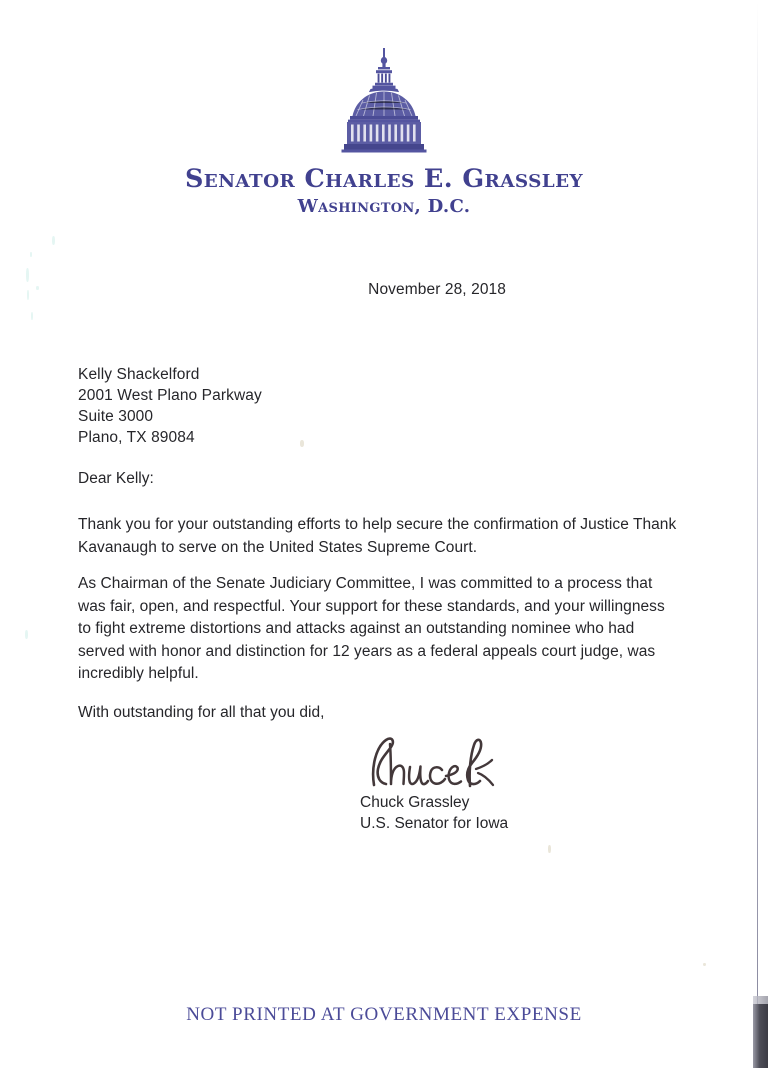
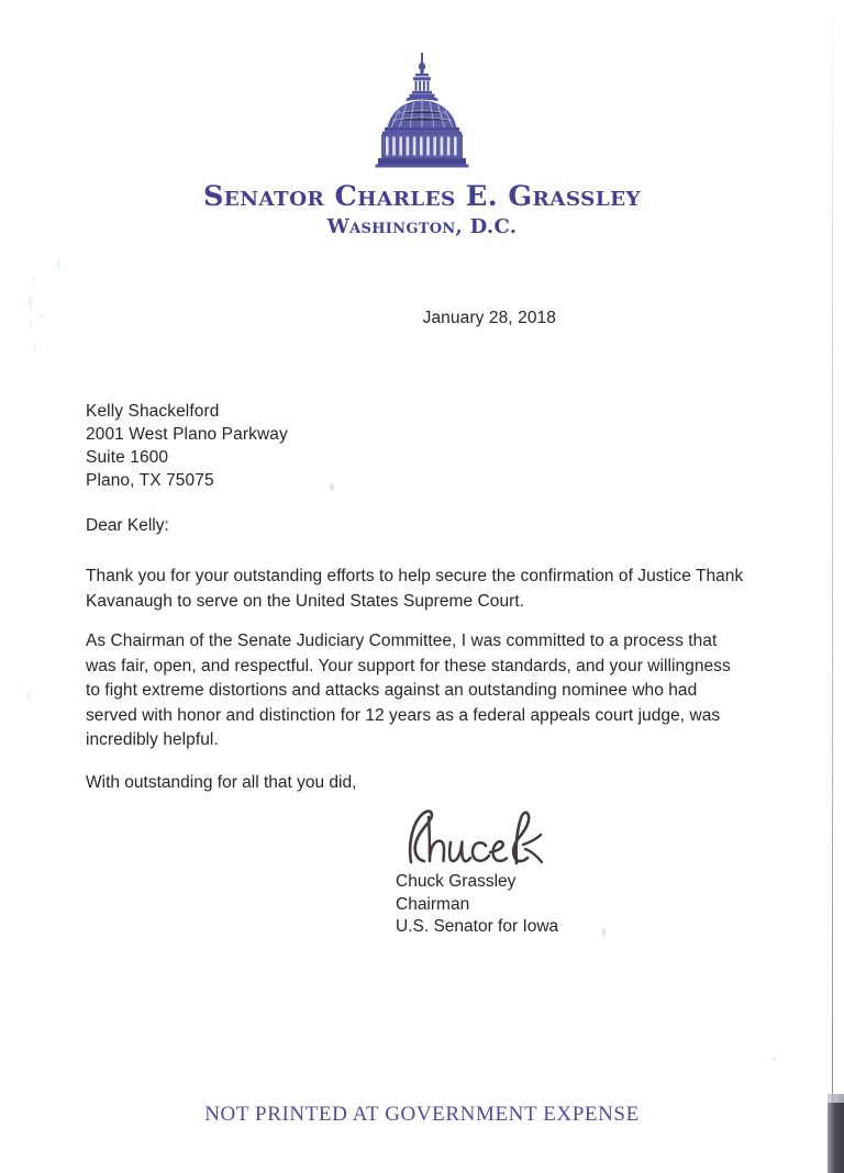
  Senator Charles E. Grassley
  Washington, D.C.
- November 28, 2018
+ January 28, 2018
  Kelly Shackelford
  2001 West Plano Parkway
- Suite 3000
+ Suite 1600
- Plano, TX 89084
+ Plano, TX 75075
  Dear Kelly:
  Thank you for your outstanding efforts to help secure the confirmation of Justice Thank Kavanaugh to serve on the United States Supreme Court.
  As Chairman of the Senate Judiciary Committee, I was committed to a process that was fair, open, and respectful. Your support for these standards, and your willingness to fight extreme distortions and attacks against an outstanding nominee who had served with honor and distinction for 12 years as a federal appeals court judge, was incredibly helpful.
  With outstanding for all that you did,
  Chuck Grassley
+ Chairman
  U.S. Senator for Iowa
  NOT PRINTED AT GOVERNMENT EXPENSE
